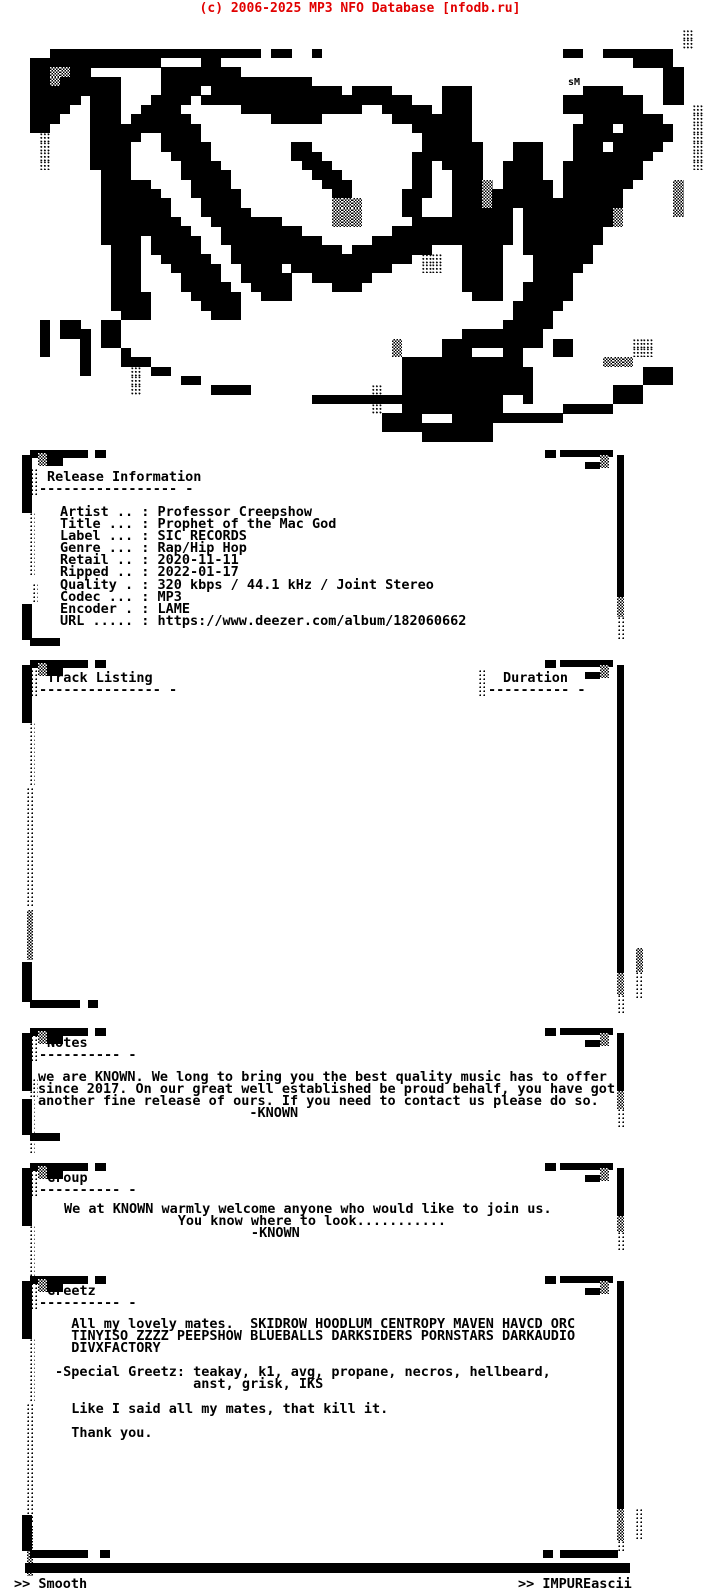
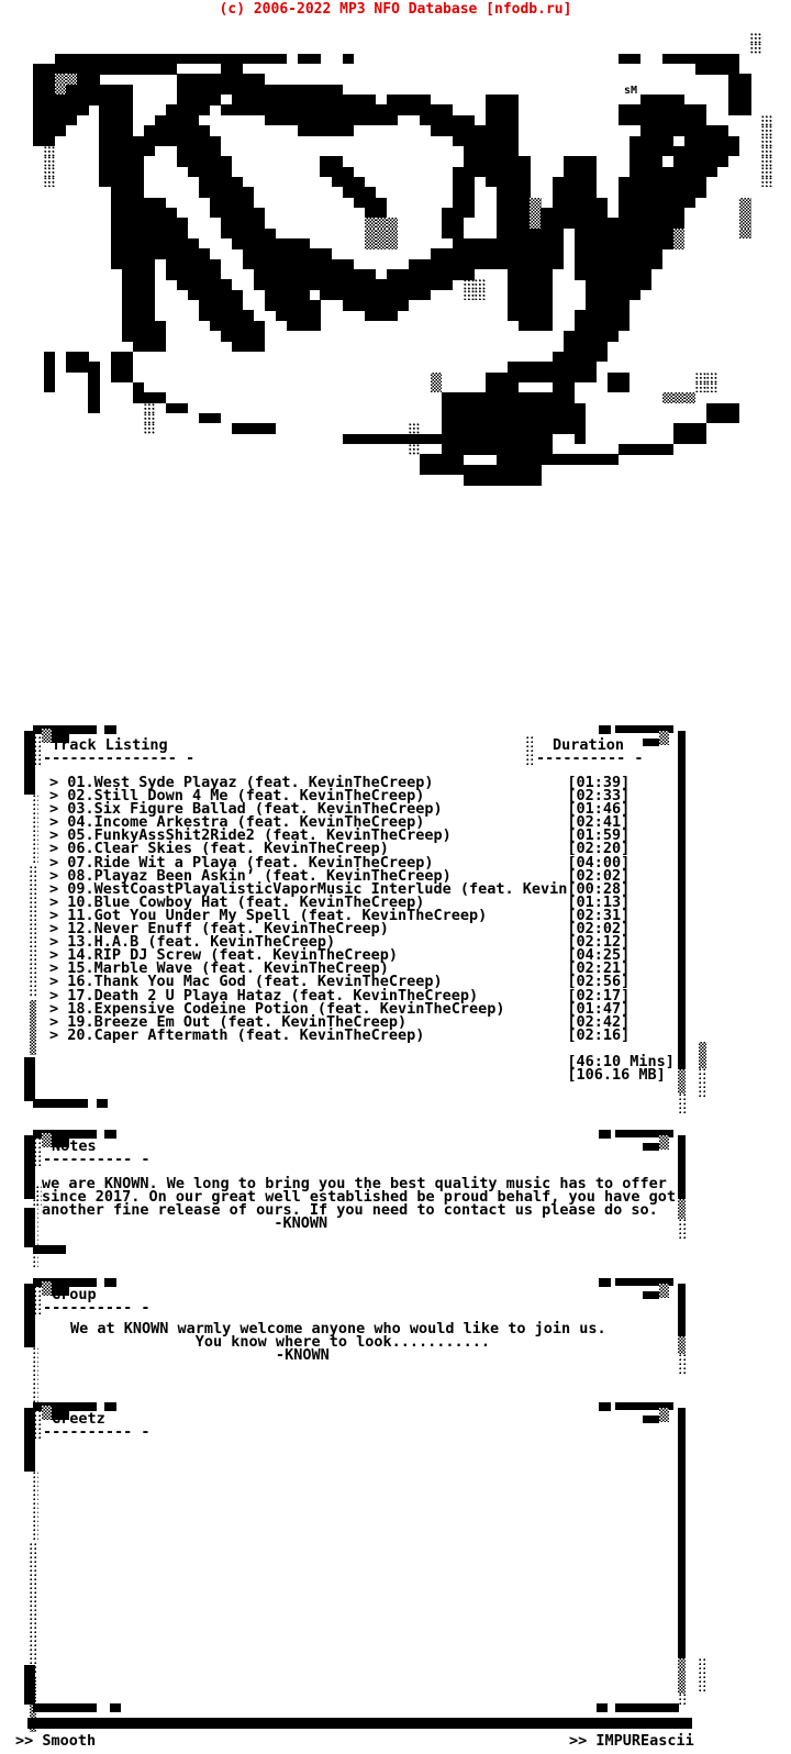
- (c) 2006-2025 MP3 NFO Database [nfodb.ru]
+ (c) 2006-2022 MP3 NFO Database [nfodb.ru]
  sM
- Release Information
- ----------------- -
- Artist .. : Professor Creepshow
- Title ... : Prophet of the Mac God
- Label ... : SIC RECORDS
- Genre ... : Rap/Hip Hop
- Retail .. : 2020-11-11
- Ripped .. : 2022-01-17
- Quality . : 320 kbps / 44.1 kHz / Joint Stereo
- Codec ... : MP3
- Encoder . : LAME
- URL ..... : https://www.deezer.com/album/182060662
  Track Listing
  --------------- -
  Duration
  ---------- -
+ > 01.West Syde Playaz (feat. KevinTheCreep) [01:39]
+ > 02.Still Down 4 Me (feat. KevinTheCreep) [02:33]
+ > 03.Six Figure Ballad (feat. KevinTheCreep) [01:46]
+ > 04.Income Arkestra (feat. KevinTheCreep) [02:41]
+ > 05.FunkyAssShit2Ride2 (feat. KevinTheCreep) [01:59]
+ > 06.Clear Skies (feat. KevinTheCreep) [02:20]
+ > 07.Ride Wit a Playa (feat. KevinTheCreep) [04:00]
+ > 08.Playaz Been Askin’ (feat. KevinTheCreep) [02:02]
+ > 09.WestCoastPlayalisticVaporMusic Interlude (feat. Kevin[00:28]
+ > 10.Blue Cowboy Hat (feat. KevinTheCreep) [01:13]
+ > 11.Got You Under My Spell (feat. KevinTheCreep) [02:31]
+ > 12.Never Enuff (feat. KevinTheCreep) [02:02]
+ > 13.H.A.B (feat. KevinTheCreep) [02:12]
+ > 14.RIP DJ Screw (feat. KevinTheCreep) [04:25]
+ > 15.Marble Wave (feat. KevinTheCreep) [02:21]
+ > 16.Thank You Mac God (feat. KevinTheCreep) [02:56]
+ > 17.Death 2 U Playa Hataz (feat. KevinTheCreep) [02:17]
+ > 18.Expensive Codeine Potion (feat. KevinTheCreep) [01:47]
+ > 19.Breeze Em Out (feat. KevinTheCreep) [02:42]
+ > 20.Caper Aftermath (feat. KevinTheCreep) [02:16]
+ [46:10 Mins]
+ [106.16 MB]
  ---------- -
  we are KNOWN. We long to bring you the best quality music has to offer
  since 2017. On our great well established be proud behalf, you have got
  another fine release of ours. If you need to contact us please do so.
  -KNOWN
  ---------- -
  We at KNOWN warmly welcome anyone who would like to join us.
  You know where to look...........
  -KNOWN
  ---------- -
- All my lovely mates. SKIDROW HOODLUM CENTROPY MAVEN HAVCD ORC
- TINYISO ZZZZ PEEPSHOW BLUEBALLS DARKSIDERS PORNSTARS DARKAUDIO
- DIVXFACTORY
- -Special Greetz: teakay, k1, avg, propane, necros, hellbeard,
- anst, grisk, IKS
- Like I said all my mates, that kill it.
- Thank you.
  >> Smooth
  >> IMPUREascii
